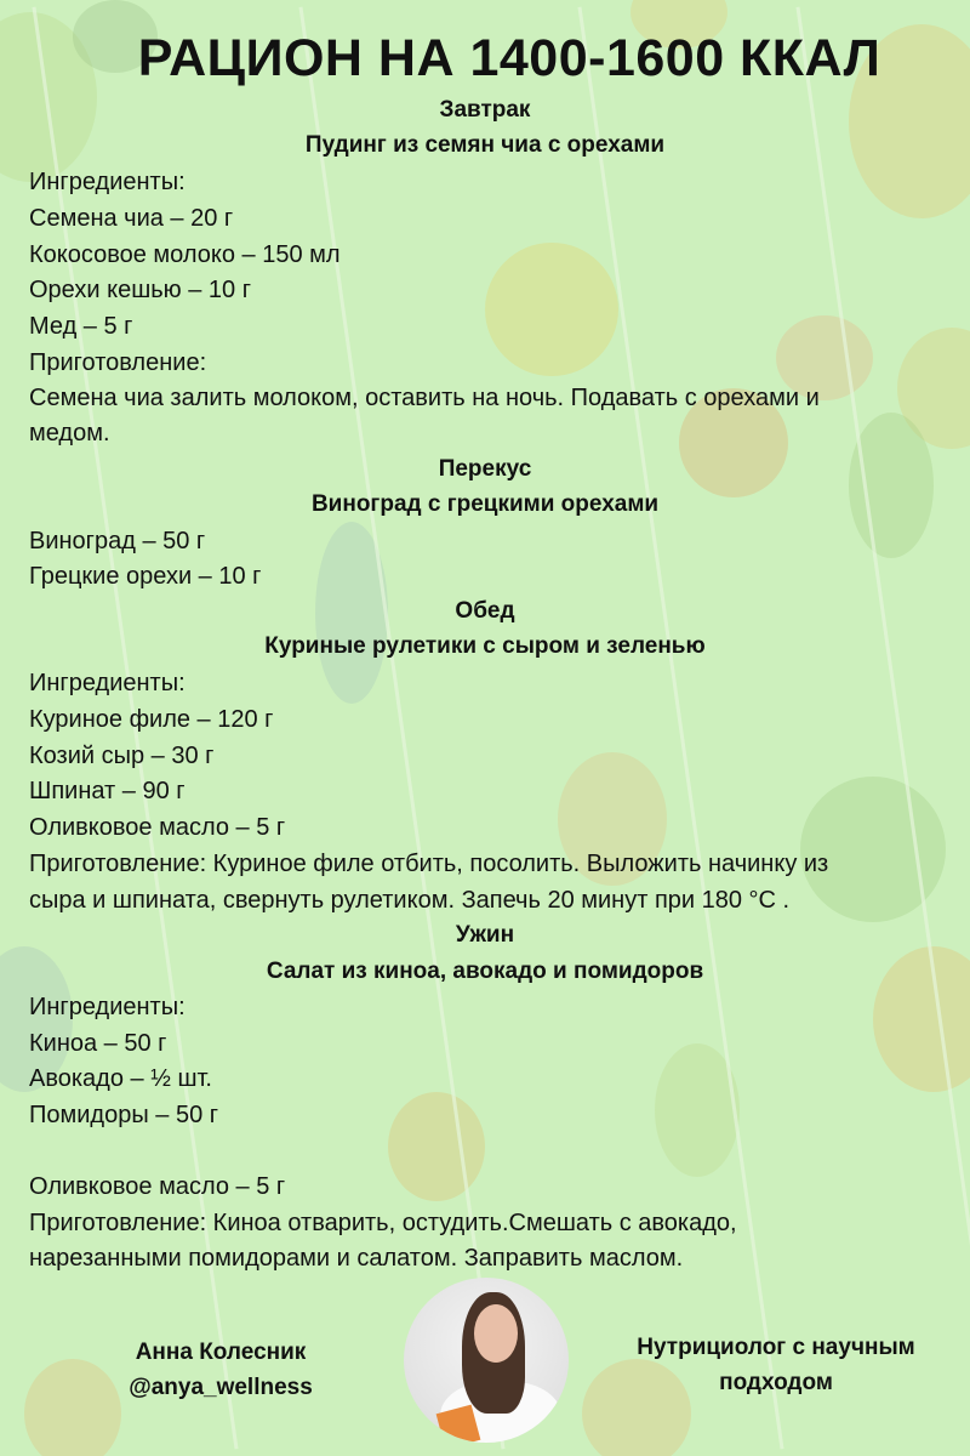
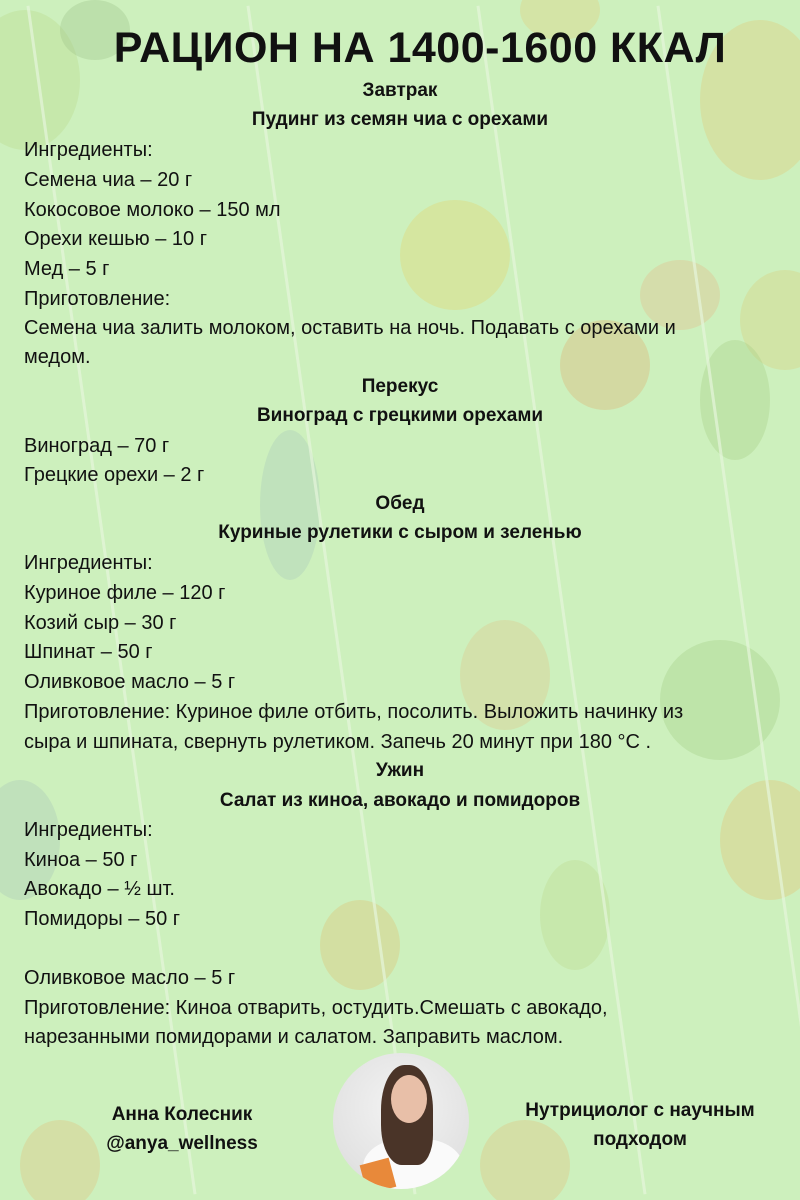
  РАЦИОН НА 1400-1600 ККАЛ
  Завтрак
  Пудинг из семян чиа с орехами
  Ингредиенты:
  Семена чиа – 20 г
  Кокосовое молоко – 150 мл
  Орехи кешью – 10 г
  Мед – 5 г
  Приготовление:
  Семена чиа залить молоком, оставить на ночь. Подавать с орехами и
  медом.
  Перекус
  Виноград с грецкими орехами
- Виноград – 50 г
+ Виноград – 70 г
- Грецкие орехи – 10 г
+ Грецкие орехи – 2 г
  Обед
  Куриные рулетики с сыром и зеленью
  Ингредиенты:
  Куриное филе – 120 г
  Козий сыр – 30 г
- Шпинат – 90 г
+ Шпинат – 50 г
  Оливковое масло – 5 г
  Приготовление: Куриное филе отбить, посолить. Выложить начинку из
  сыра и шпината, свернуть рулетиком. Запечь 20 минут при 180 °C .
  Ужин
  Салат из киноа, авокадо и помидоров
  Ингредиенты:
  Киноа – 50 г
  Авокадо – ½ шт.
  Помидоры – 50 г
  Оливковое масло – 5 г
  Приготовление: Киноа отварить, остудить.Смешать с авокадо,
  нарезанными помидорами и салатом. Заправить маслом.
  Анна Колесник
  @anya_wellness
  Нутрициолог с научным
  подходом
